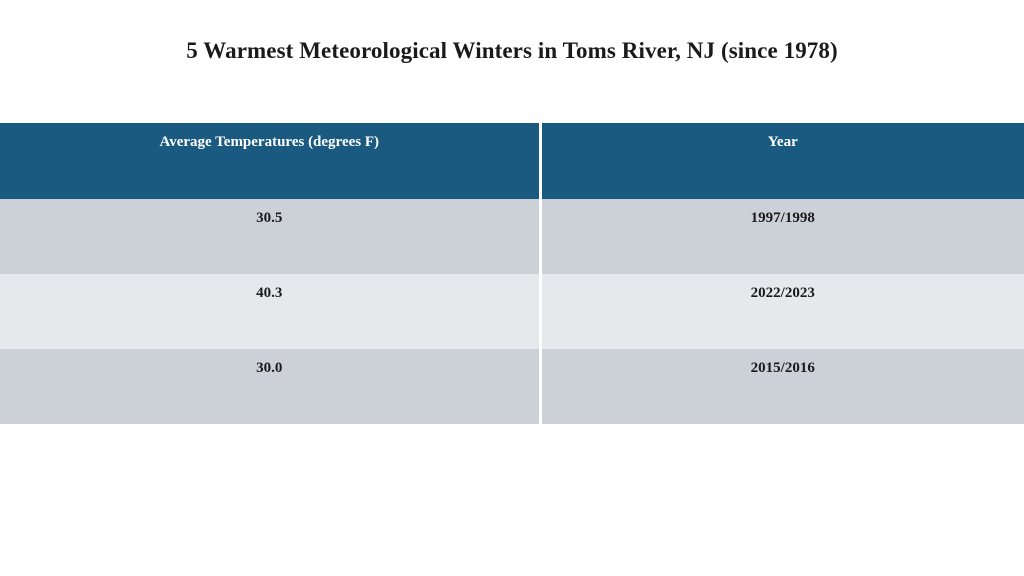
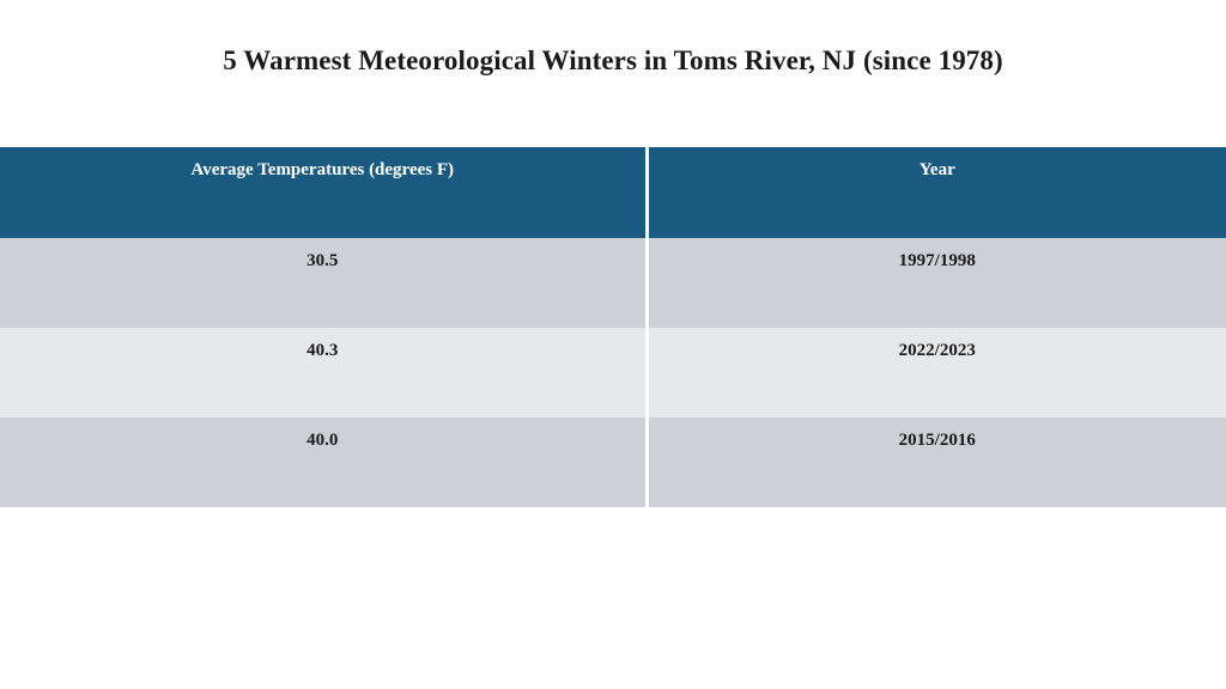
  5 Warmest Meteorological Winters in Toms River, NJ (since 1978)
  Average Temperatures (degrees F)	Year
  30.5	1997/1998
  40.3	2022/2023
- 30.0	2015/2016
+ 40.0	2015/2016
